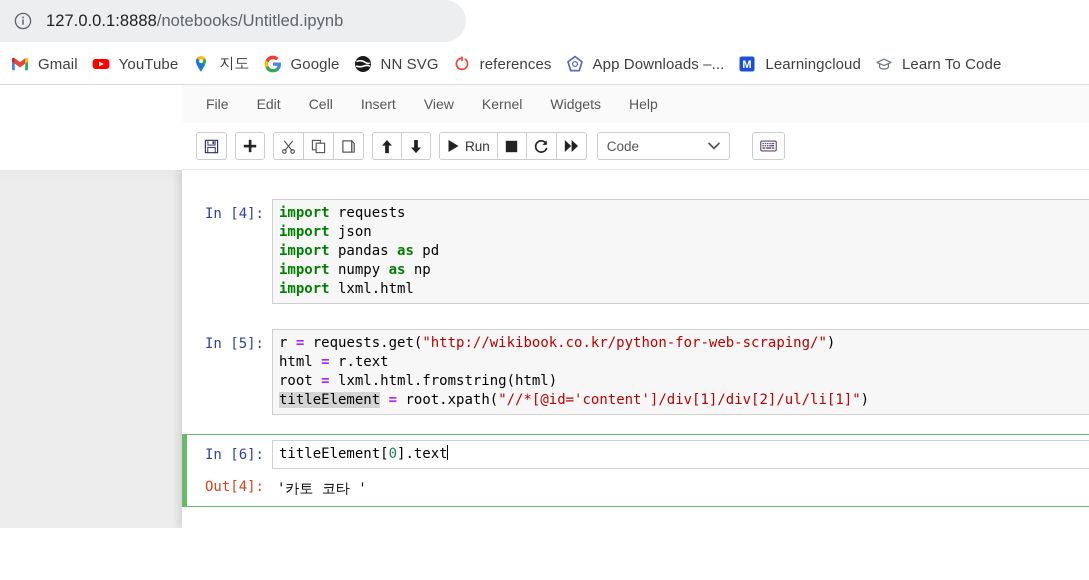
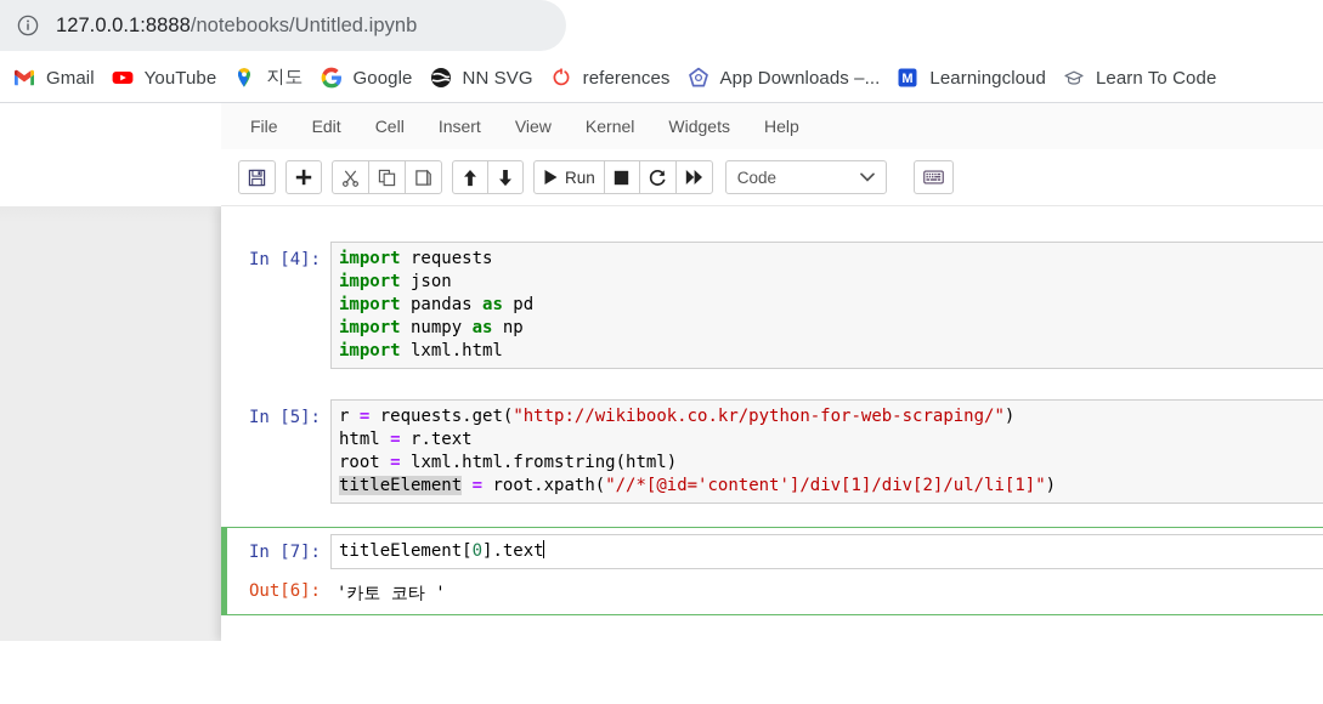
  127.0.0.1:8888/notebooks/Untitled.ipynb
  Gmail
  YouTube
  지도
  Google
  NN SVG
  references
  App Downloads –...
  M
  Learningcloud
  Learn To Code
  File
  Edit
  Cell
  Insert
  View
  Kernel
  Widgets
  Help
  Run
  Code
  In [4]:
  import requests
  import json
  import pandas as pd
  import numpy as np
  import lxml.html
  In [5]:
  r = requests.get("http://wikibook.co.kr/python-for-web-scraping/")
  html = r.text
  root = lxml.html.fromstring(html)
  titleElement = root.xpath("//*[@id='content']/div[1]/div[2]/ul/li[1]")
- In [6]:
+ In [7]:
  titleElement[0].text
- Out[4]:
+ Out[6]:
  '카토 코타 '
